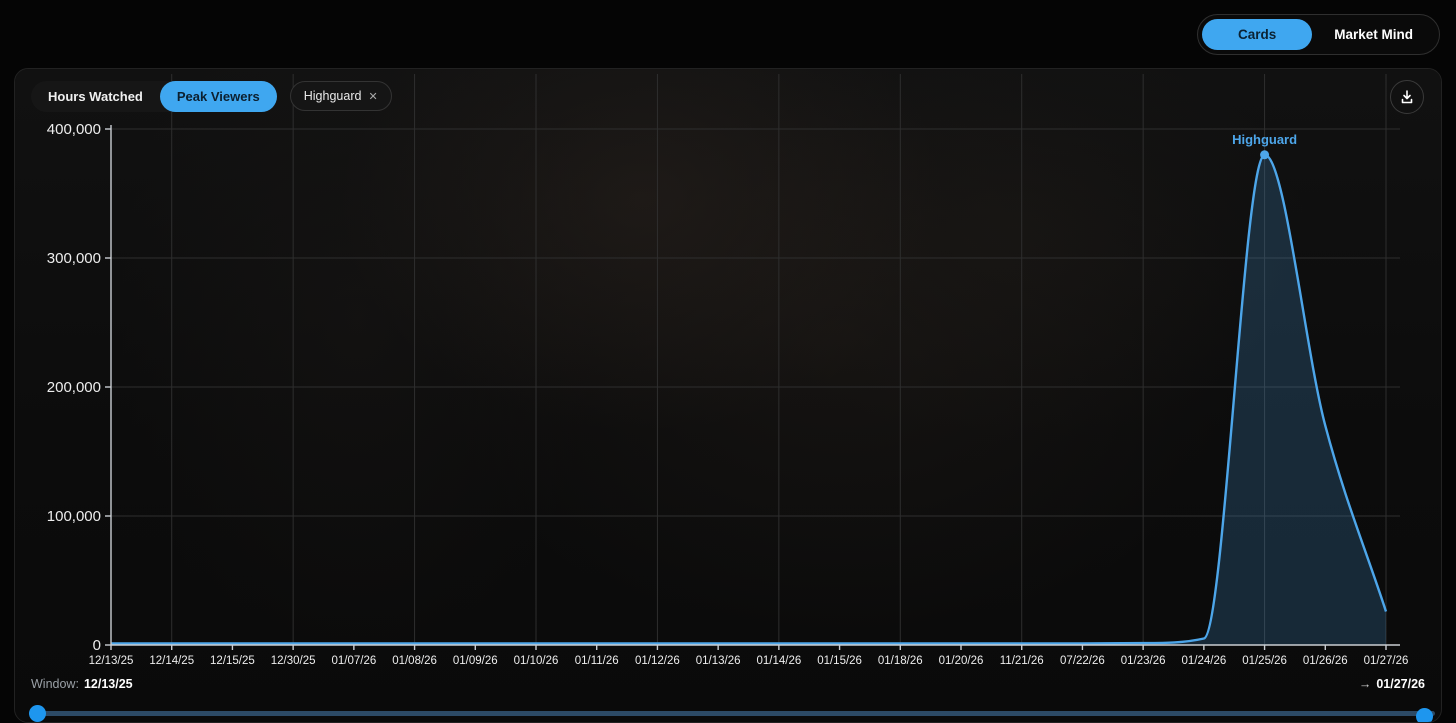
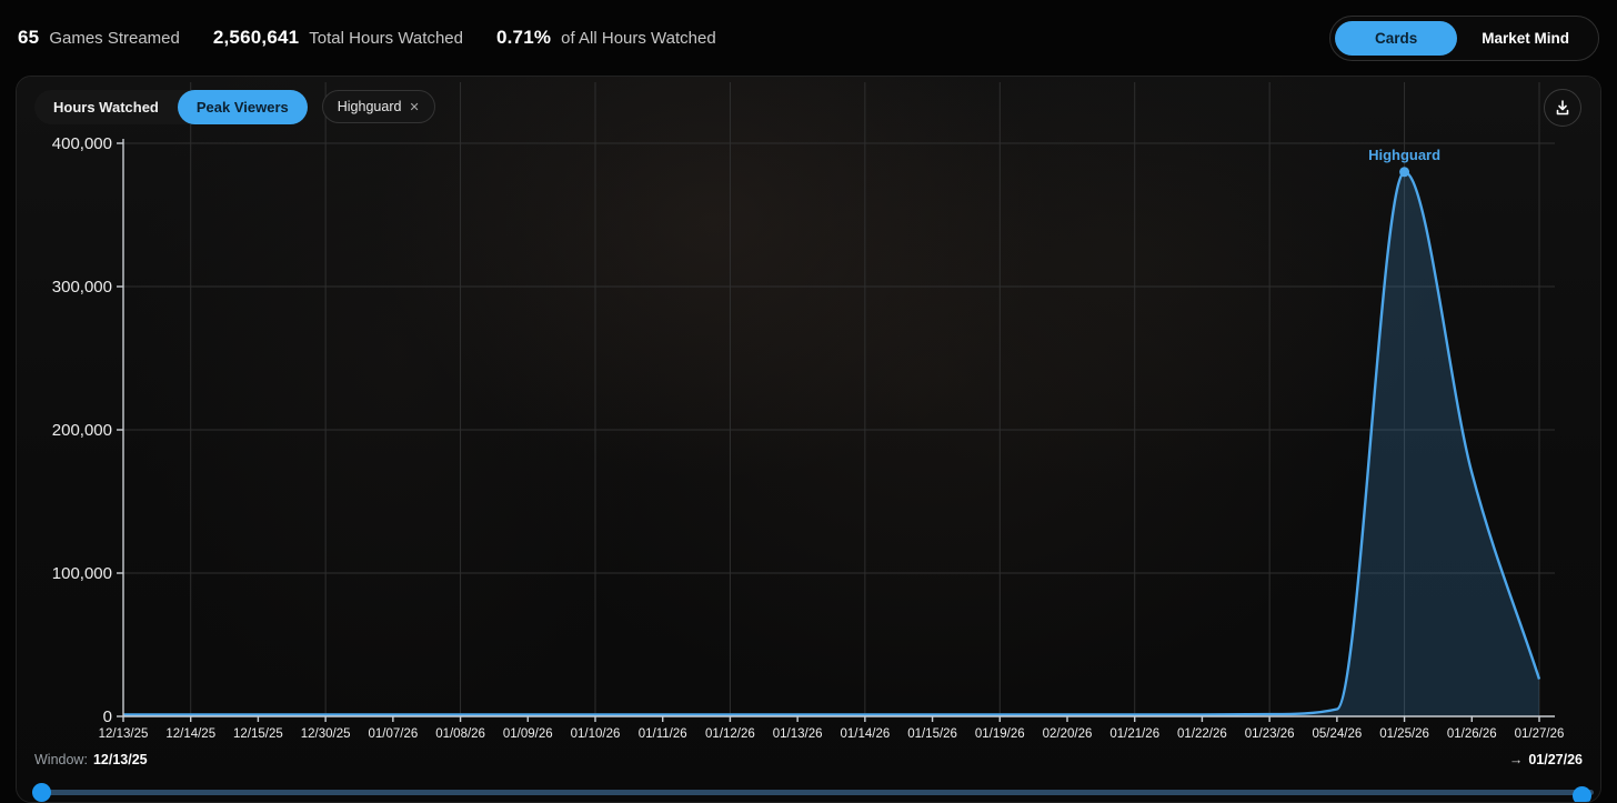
+ 65
+ Games Streamed
+ 2,560,641
+ Total Hours Watched
+ 0.71%
+ of All Hours Watched
  Cards
  Market Mind
  Hours Watched
  Peak Viewers
  Highguard
  ✕
  0
  100,000
  200,000
  300,000
  400,000
  12/13/25
  12/14/25
  12/15/25
  12/30/25
  01/07/26
  01/08/26
  01/09/26
  01/10/26
  01/11/26
  01/12/26
  01/13/26
  01/14/26
  01/15/26
- 01/18/26
+ 01/19/26
- 01/20/26
+ 02/20/26
- 11/21/26
+ 01/21/26
- 07/22/26
+ 01/22/26
  01/23/26
- 01/24/26
+ 05/24/26
  01/25/26
  01/26/26
  01/27/26
  Highguard
  Window:
  12/13/25
  →
  01/27/26
